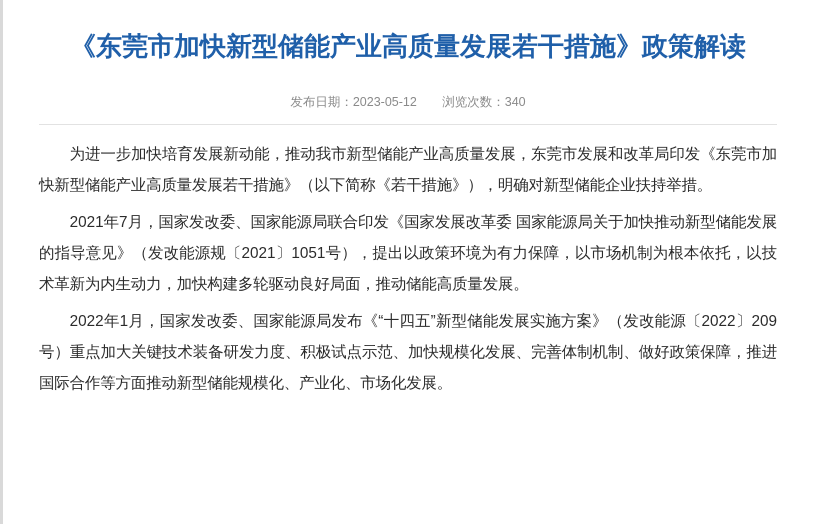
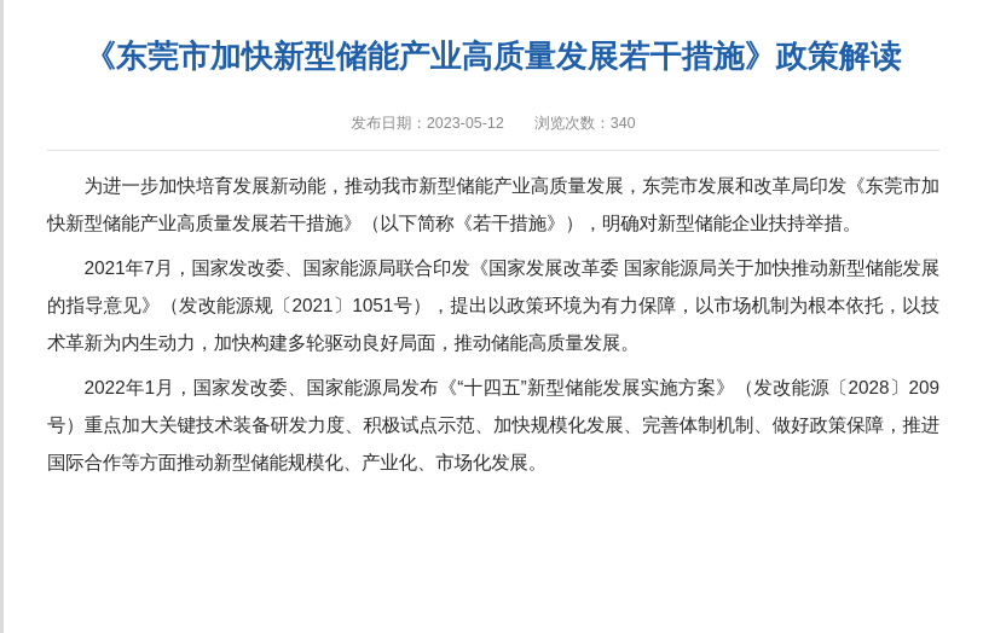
  《东莞市加快新型储能产业高质量发展若干措施》政策解读
  发布日期：2023-05-12 浏览次数：340
  为进一步加快培育发展新动能，推动我市新型储能产业高质量发展，东莞市发展和改革局印发《东莞市加快新型储能产业高质量发展若干措施》（以下简称《若干措施》），明确对新型储能企业扶持举措。
  2021年7月，国家发改委、国家能源局联合印发《国家发展改革委 国家能源局关于加快推动新型储能发展的指导意见》（发改能源规〔2021〕1051号），提出以政策环境为有力保障，以市场机制为根本依托，以技术革新为内生动力，加快构建多轮驱动良好局面，推动储能高质量发展。
- 2022年1月，国家发改委、国家能源局发布《“十四五”新型储能发展实施方案》（发改能源〔2022〕209号）重点加大关键技术装备研发力度、积极试点示范、加快规模化发展、完善体制机制、做好政策保障，推进国际合作等方面推动新型储能规模化、产业化、市场化发展。
+ 2022年1月，国家发改委、国家能源局发布《“十四五”新型储能发展实施方案》（发改能源〔2028〕209号）重点加大关键技术装备研发力度、积极试点示范、加快规模化发展、完善体制机制、做好政策保障，推进国际合作等方面推动新型储能规模化、产业化、市场化发展。
